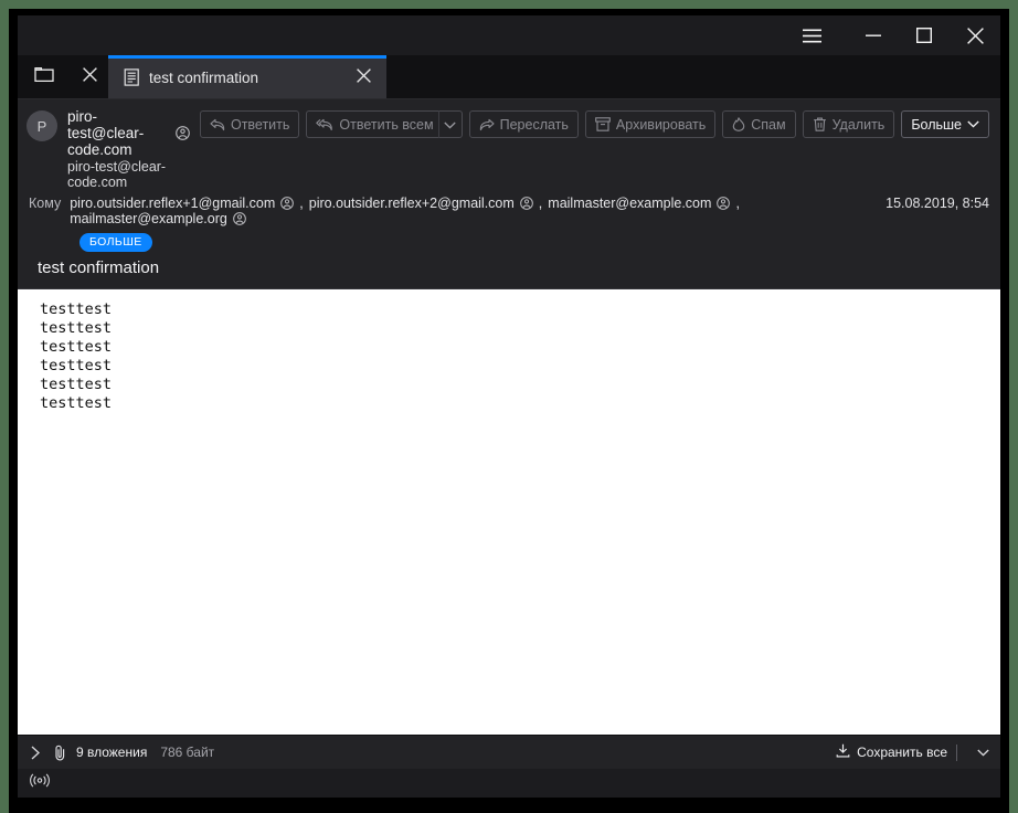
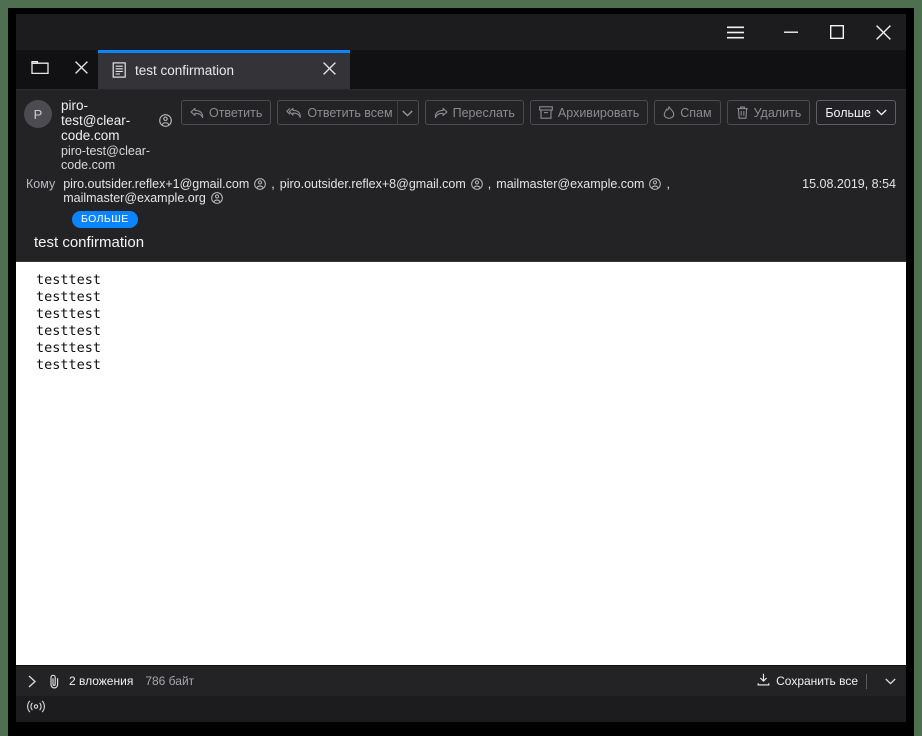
  test confirmation
  P
  piro-test@clear-code.com
  piro-test@clear-code.com
  Ответить
  Ответить всем
  Переслать
  Архивировать
  Спам
  Удалить
  Больше
  Кому
  piro.outsider.reflex+1@gmail.com
  ,
- piro.outsider.reflex+2@gmail.com
+ piro.outsider.reflex+8@gmail.com
  ,
  mailmaster@example.com
  ,
  mailmaster@example.org
  15.08.2019, 8:54
  БОЛЬШЕ
  test confirmation
  testtest
  testtest
  testtest
  testtest
  testtest
  testtest
- 9 вложения
+ 2 вложения
  786 байт
  Сохранить все
